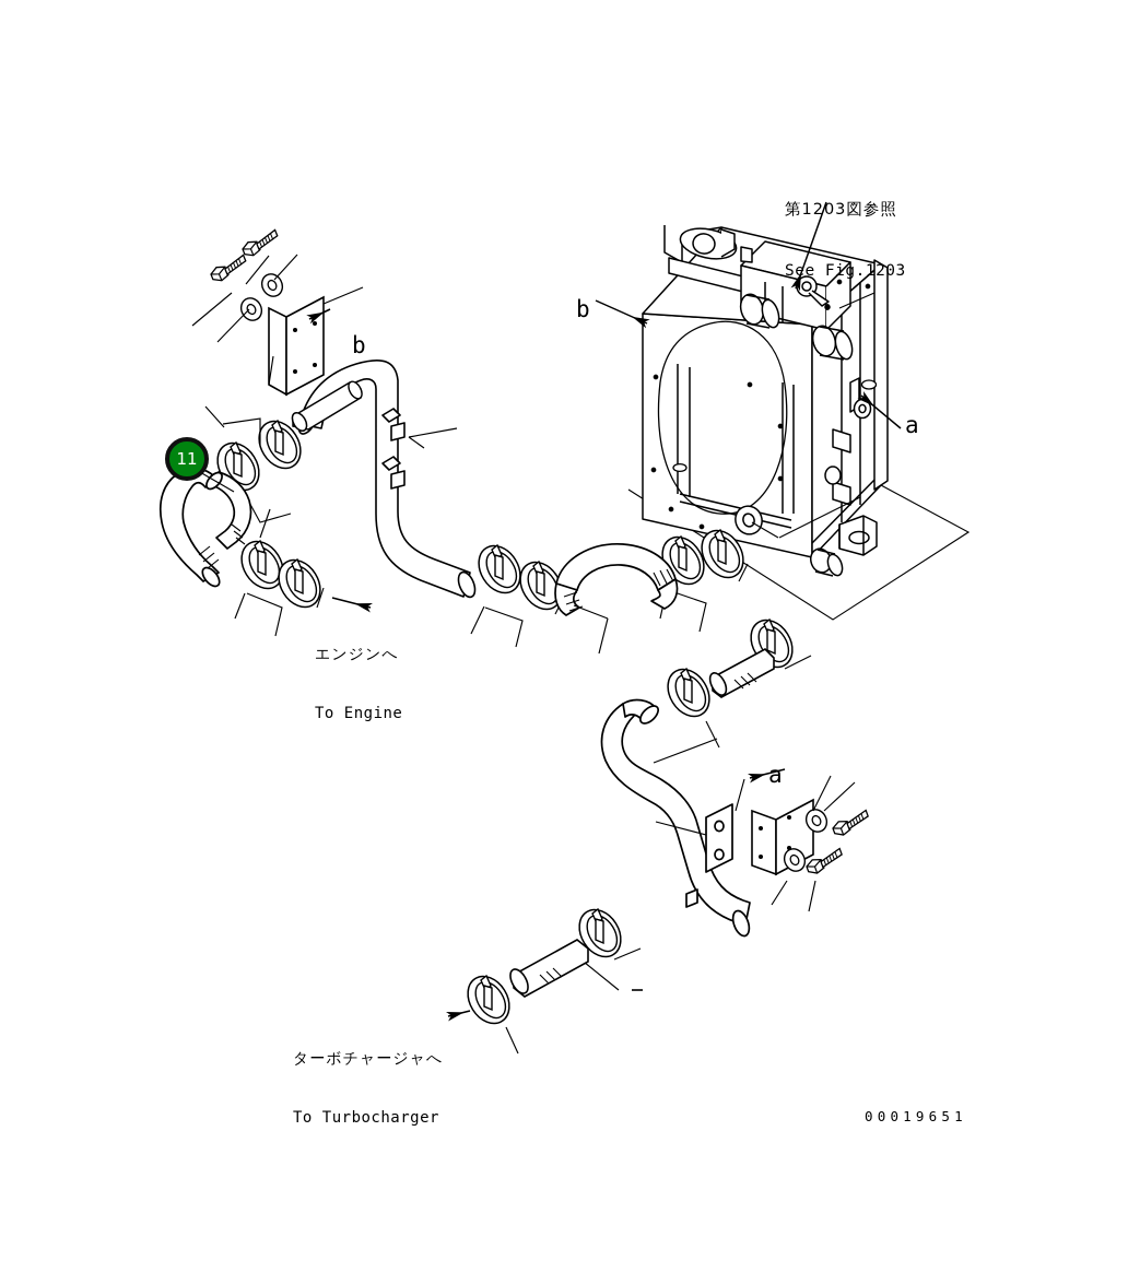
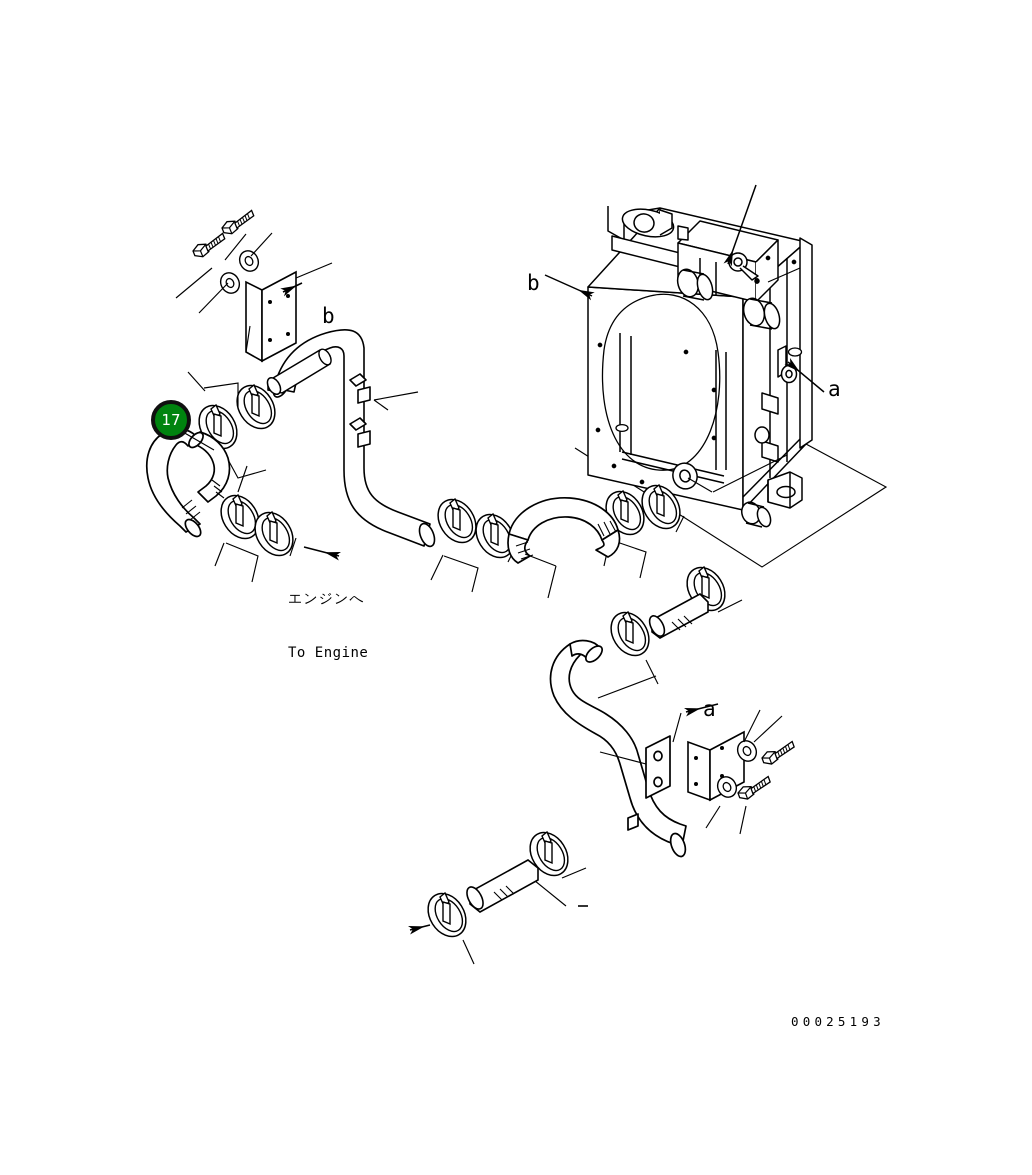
- 第1203図参照
- See Fig.1203
  エンジンへ
  To Engine
- ターボチャージャへ
- To Turbocharger
  b
  b
  a
  a
- 00019651
+ 00025193
- 11
+ 17
